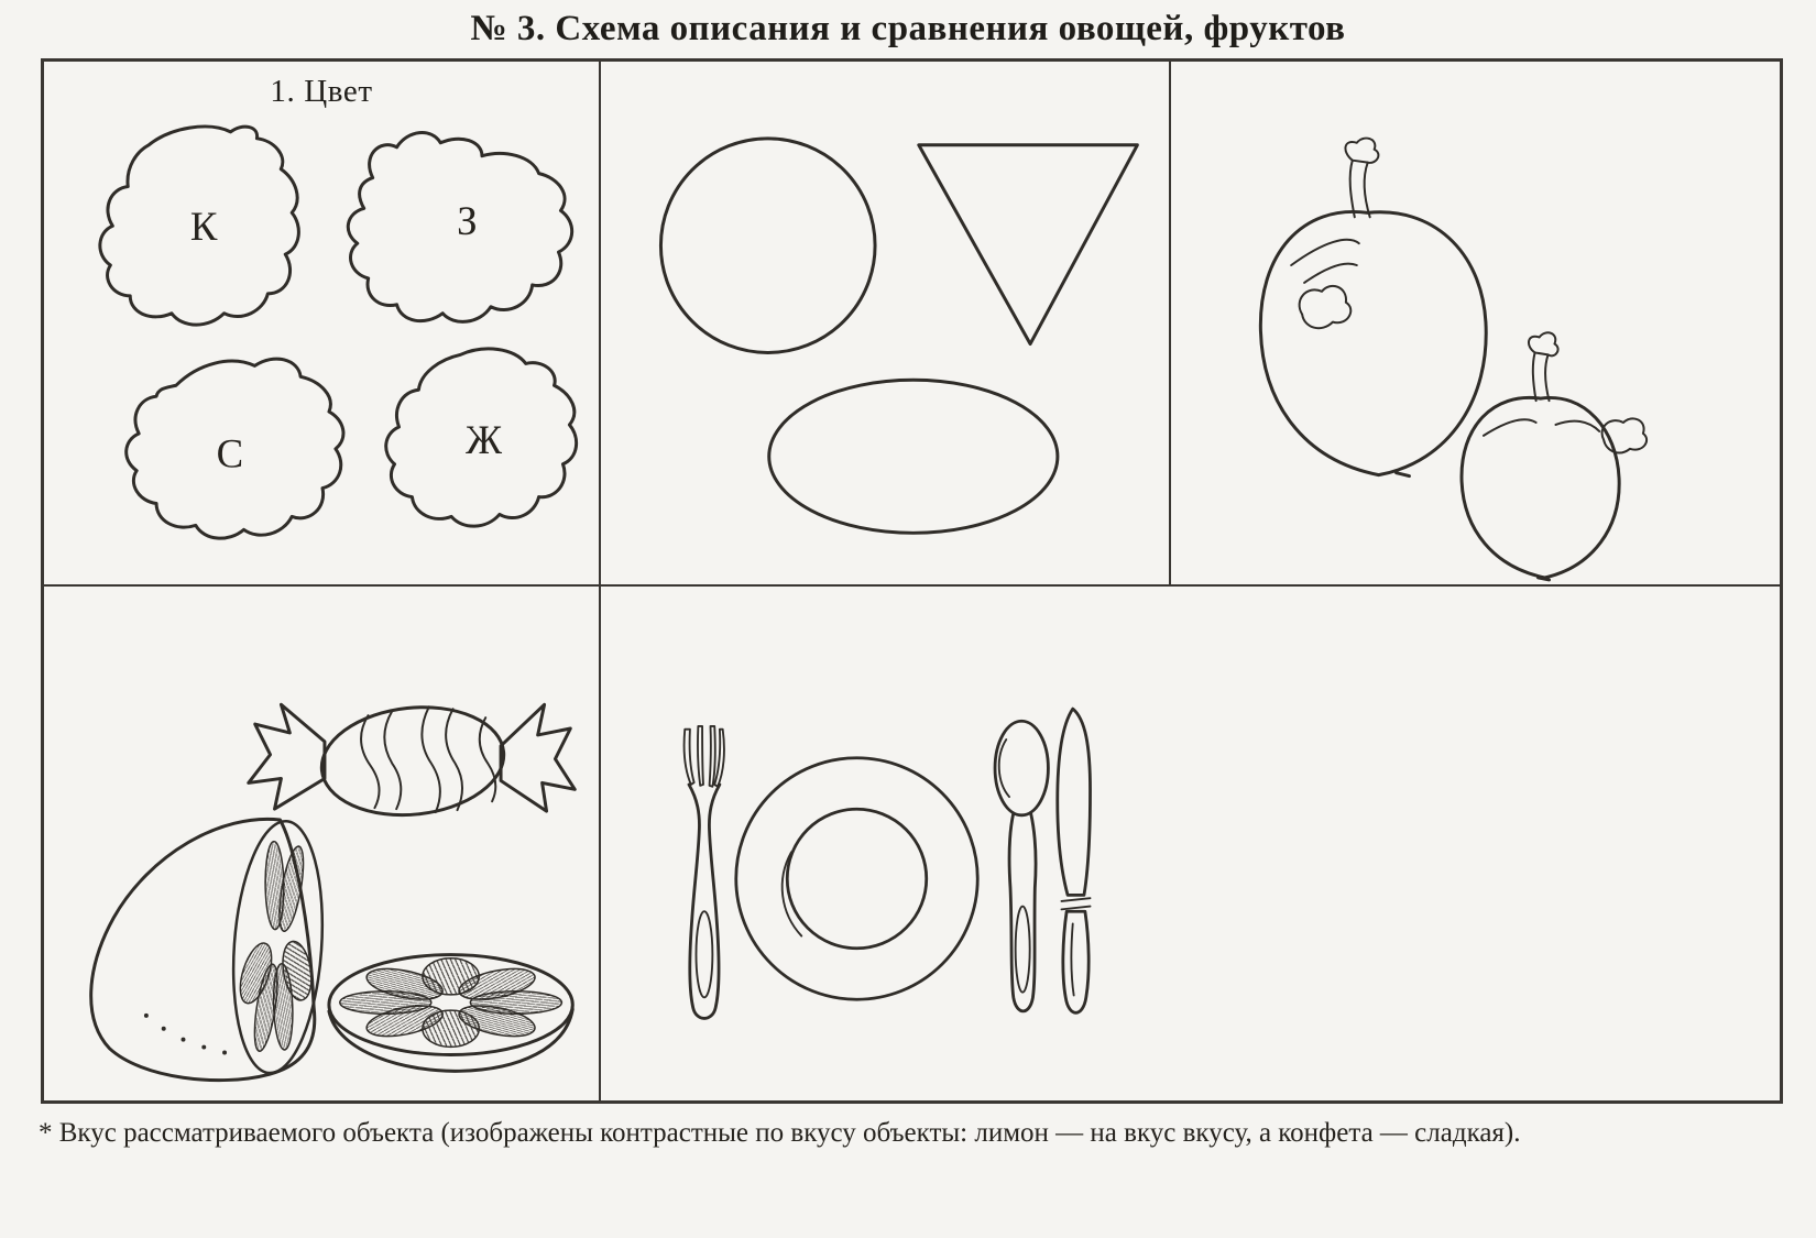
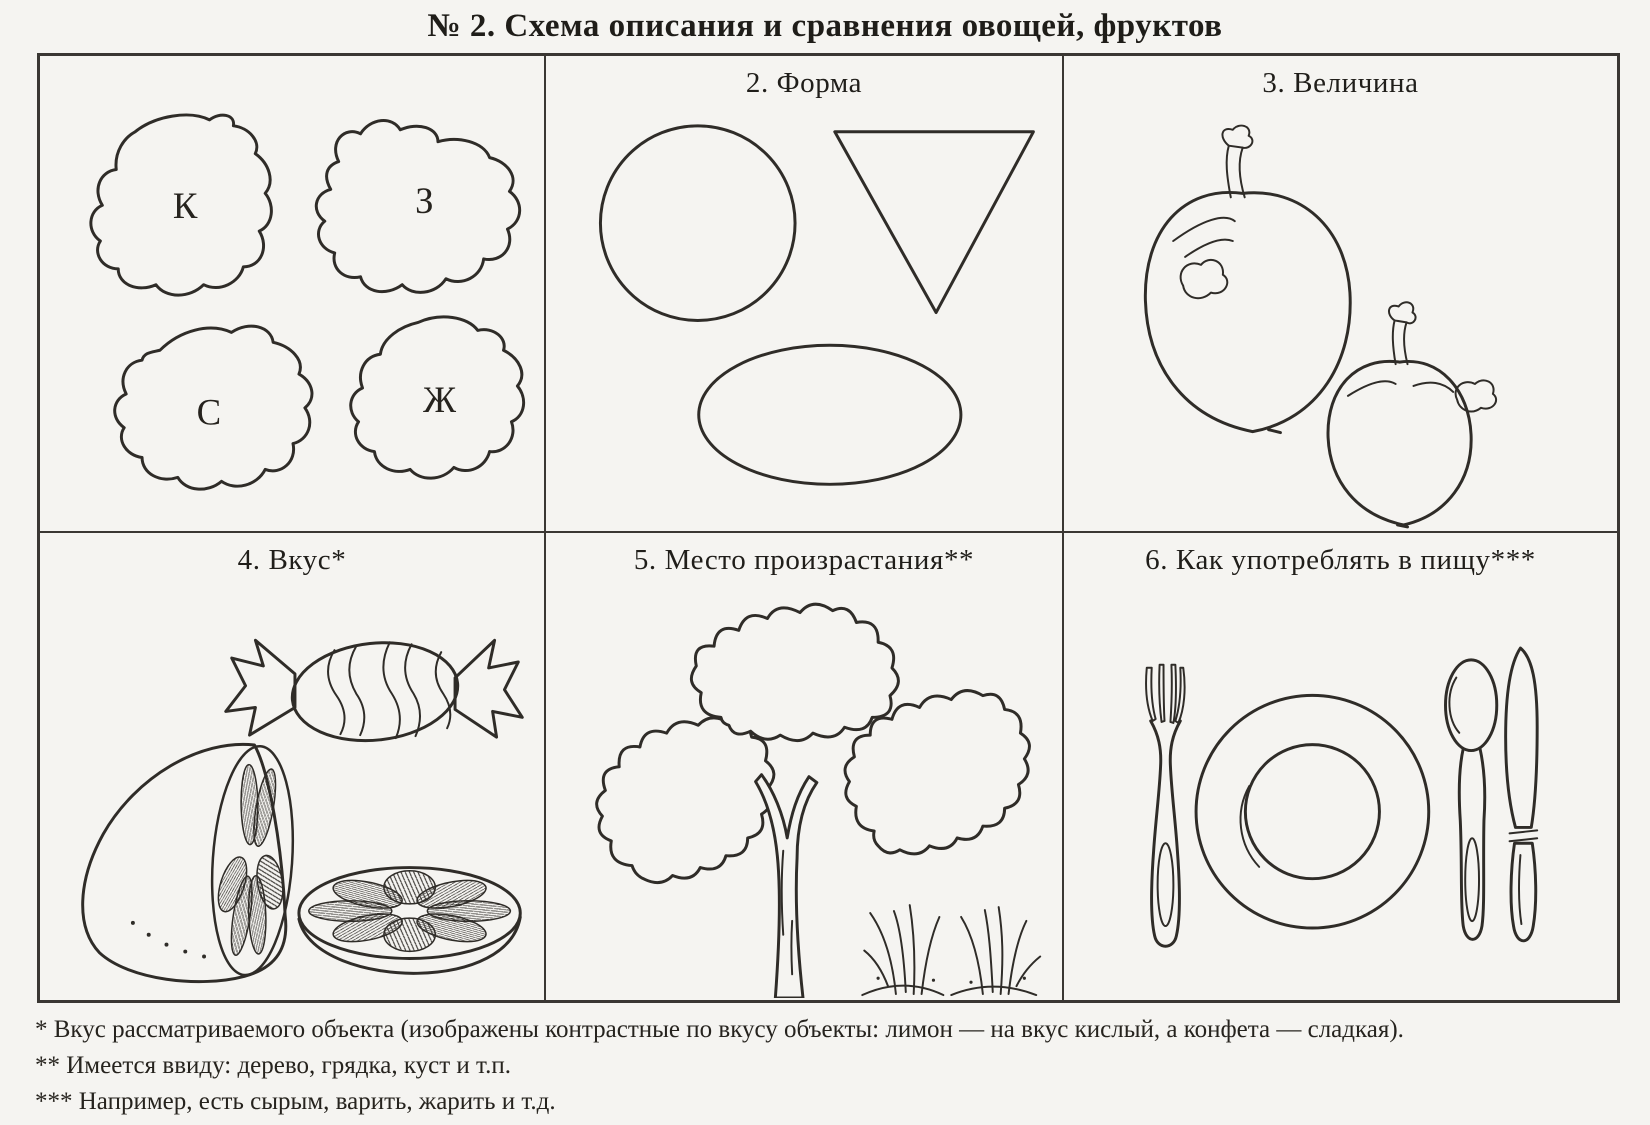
- № 3. Схема описания и сравнения овощей, фруктов
+ № 2. Схема описания и сравнения овощей, фруктов
- 1. Цвет
  К
  З
  С
  Ж
+ 2. Форма
+ 3. Величина
+ 4. Вкус*
+ 5. Место произрастания**
+ 6. Как употреблять в пищу***
- * Вкус рассматриваемого объекта (изображены контрастные по вкусу объекты: лимон — на вкус вкусу, а конфета — сладкая).
+ * Вкус рассматриваемого объекта (изображены контрастные по вкусу объекты: лимон — на вкус кислый, а конфета — сладкая).
+ ** Имеется ввиду: дерево, грядка, куст и т.п.
+ *** Например, есть сырым, варить, жарить и т.д.
